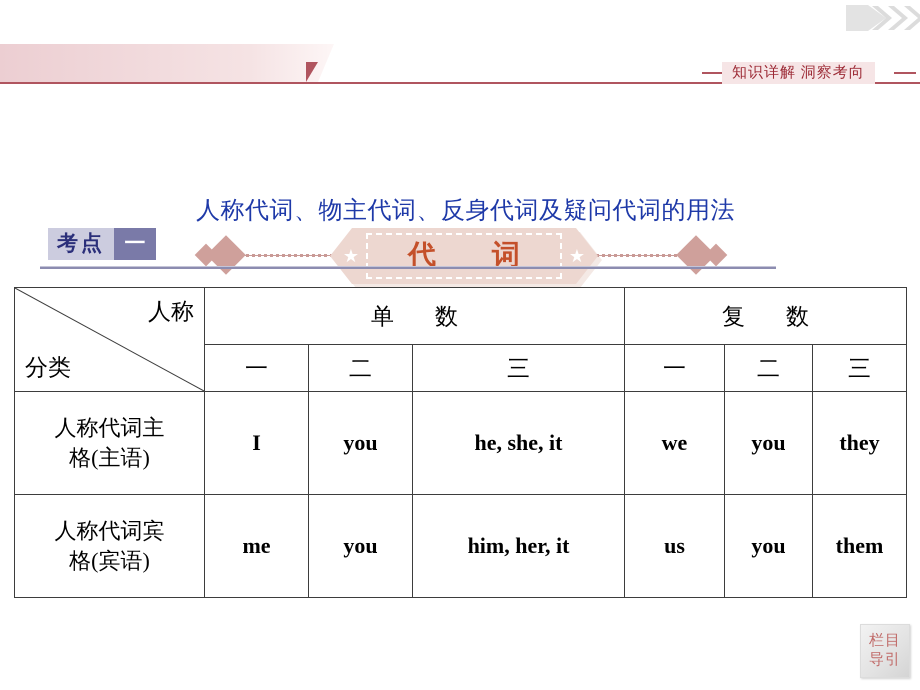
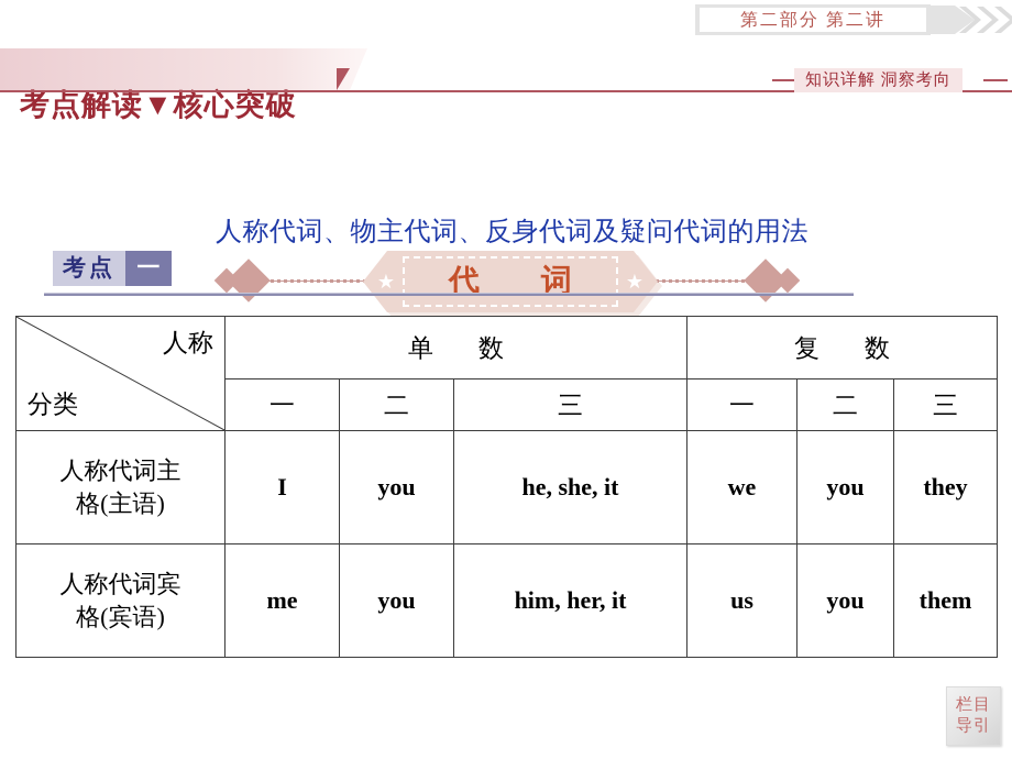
+ 第二部分 第二讲
+ 考点解读▼核心突破
  知识详解 洞察考向
  ★
  ★
  代 词
  考点
  一
  人称代词、物主代词、反身代词及疑问代词的用法
  人称 分类	单 数	复 数
  一	二	三	一	二	三
  人称代词主 格(主语)	I	you	he, she, it	we	you	they
  人称代词宾 格(宾语)	me	you	him, her, it	us	you	them
  栏目
  导引
